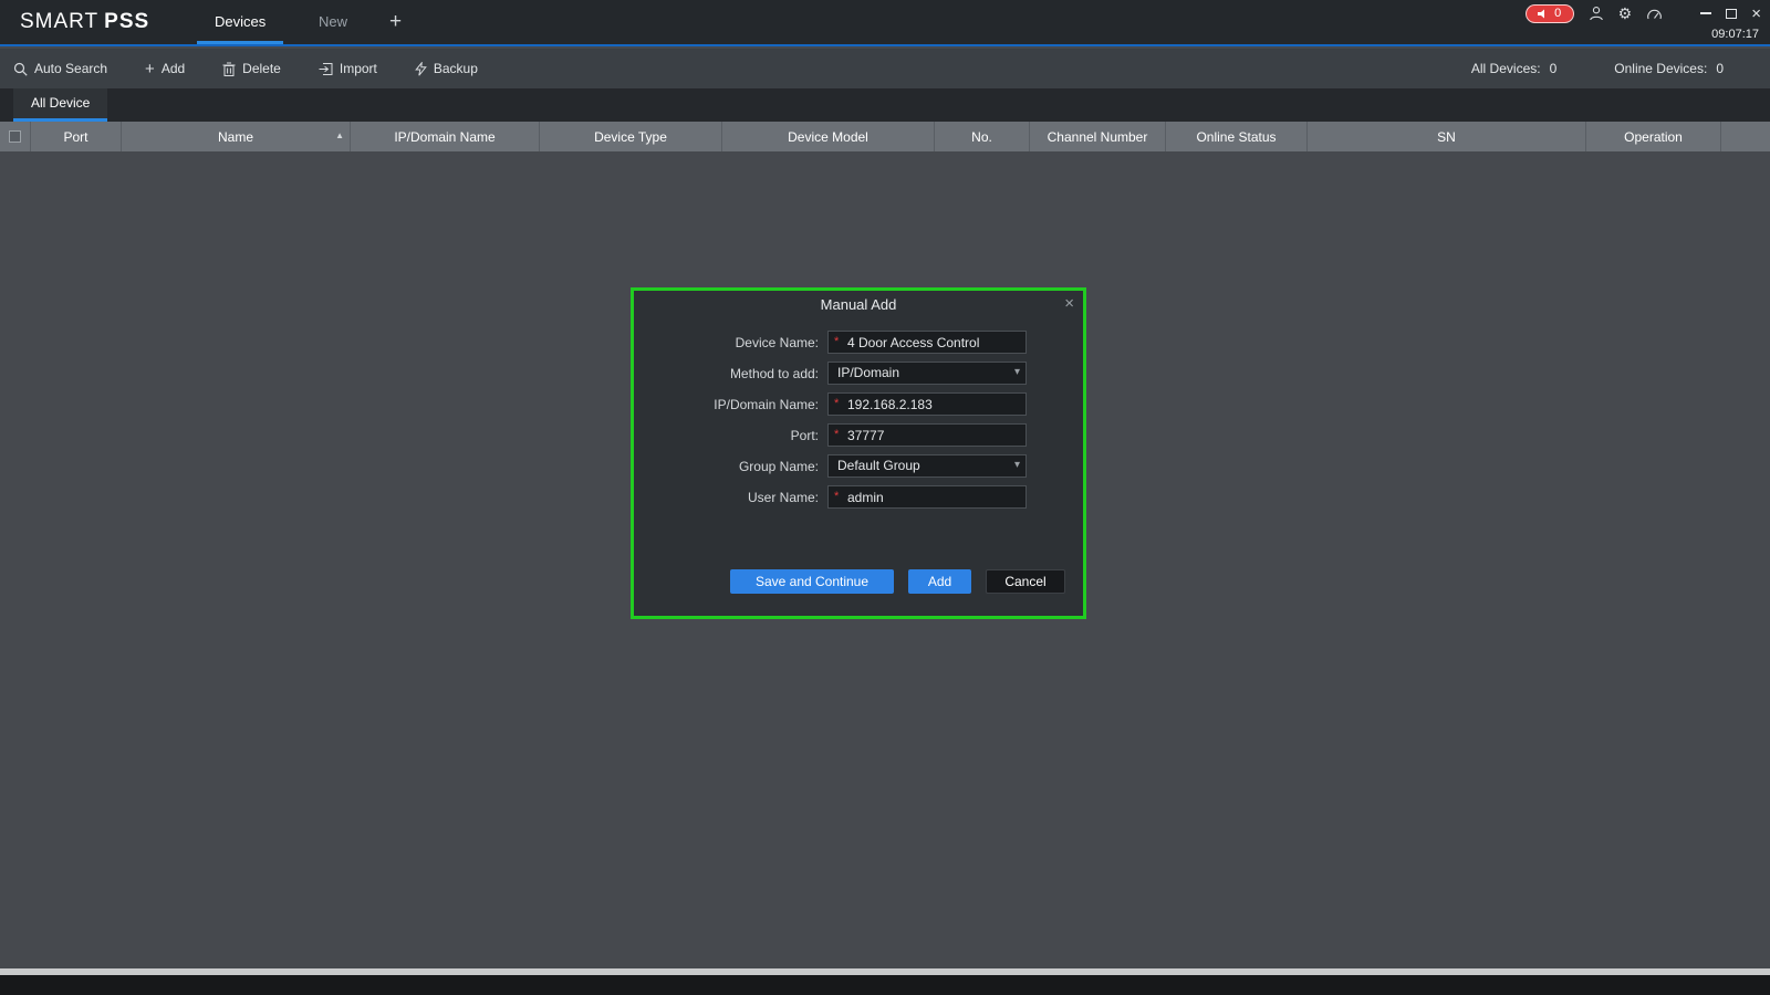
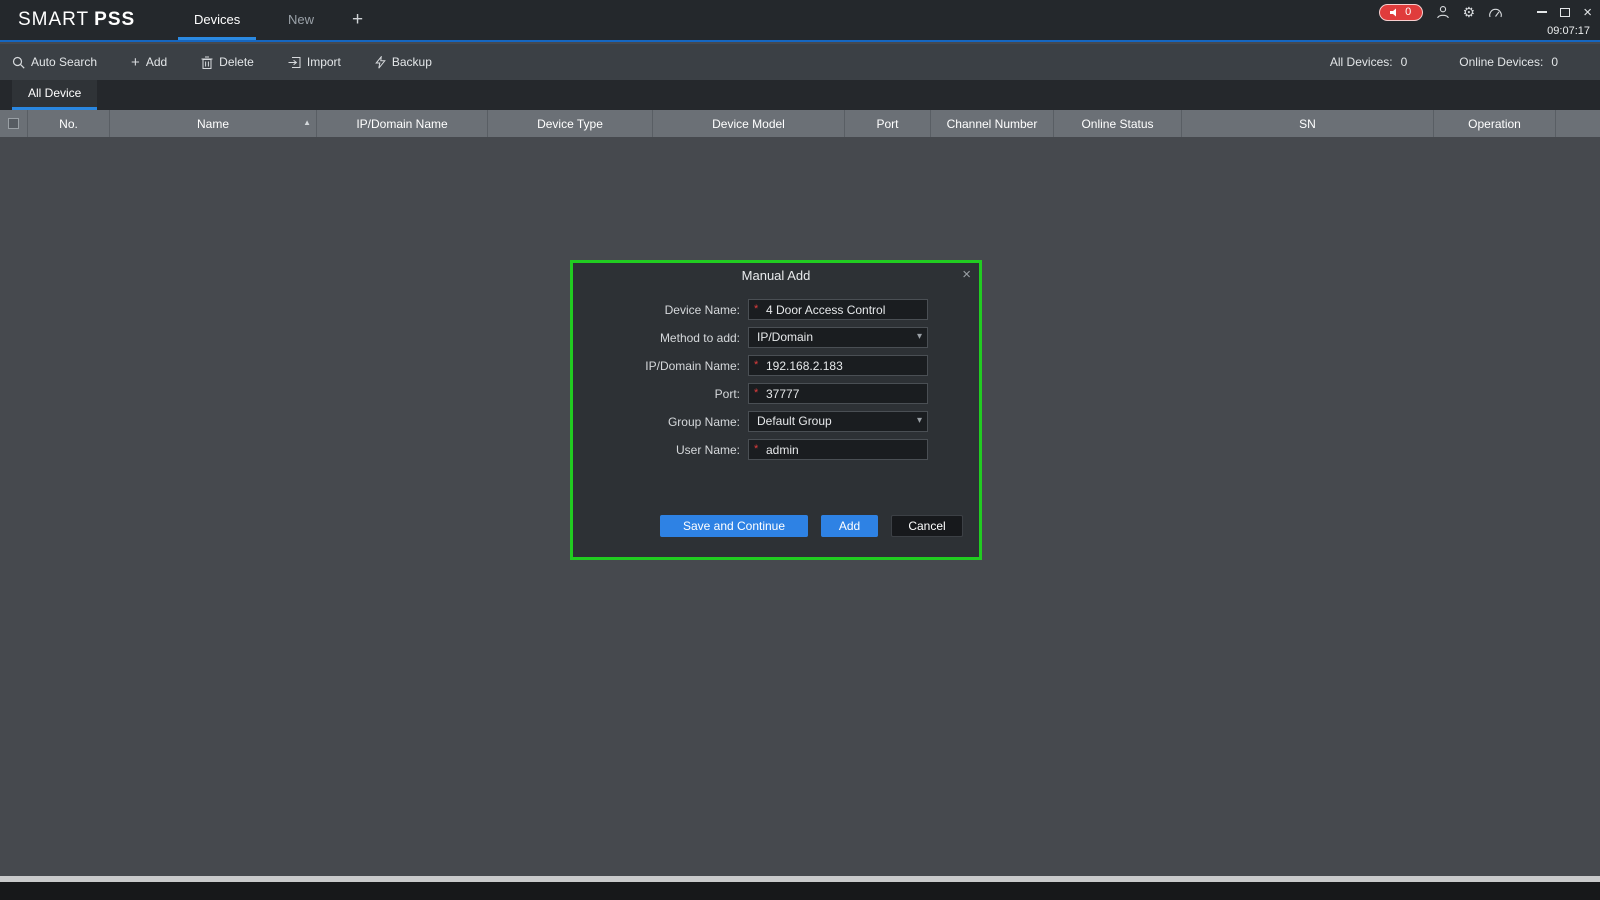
  SMART PSS
  Devices
  New
  +
  0
  ⚙
  ×
  09:07:17
  Auto Search
  +
  Add
  Delete
  Import
  Backup
  All Devices:
  0
  Online Devices:
  0
  All Device
- Port
+ No.
  Name
  ▲
  IP/Domain Name
  Device Type
  Device Model
- No.
+ Port
  Channel Number
  Online Status
  SN
  Operation
  Manual Add
  ×
  Device Name:
  *
  4 Door Access Control
  Method to add:
  IP/Domain
  ▾
  IP/Domain Name:
  *
  192.168.2.183
  Port:
  *
  37777
  Group Name:
  Default Group
  ▾
  User Name:
  *
  admin
  Save and Continue
  Add
  Cancel
